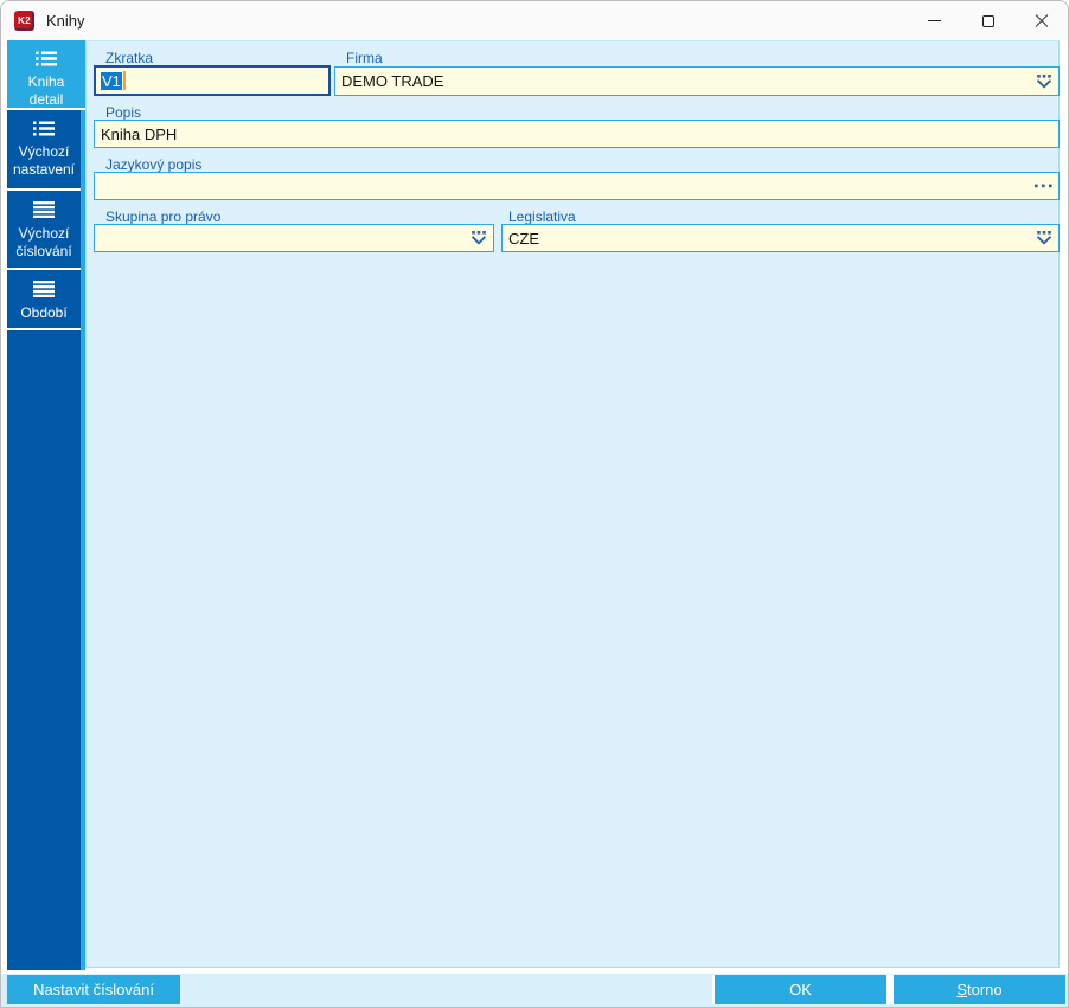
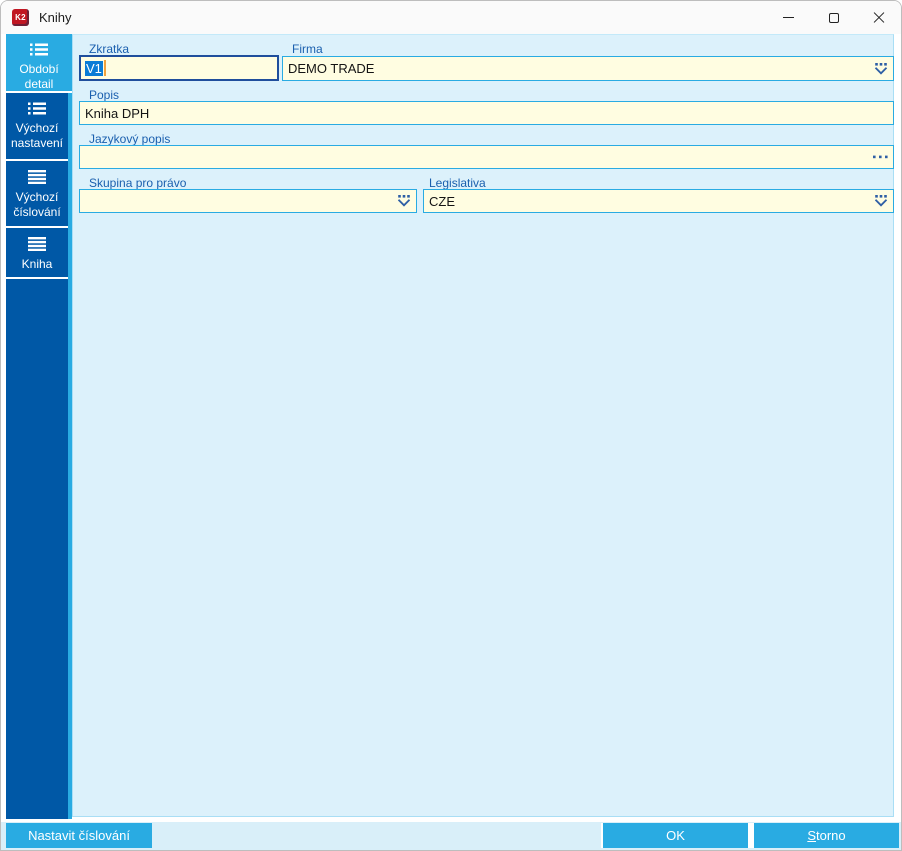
  K2
  Knihy
- Kniha
+ Období
  detail
  Výchozí
  nastavení
  Výchozí
  číslování
- Období
+ Kniha
  Zkratka
  V1
  Firma
  DEMO TRADE
  Popis
  Kniha DPH
  Jazykový popis
  Skupina pro právo
  Legislativa
  CZE
  Nastavit číslování
  OK
  S
  torno
